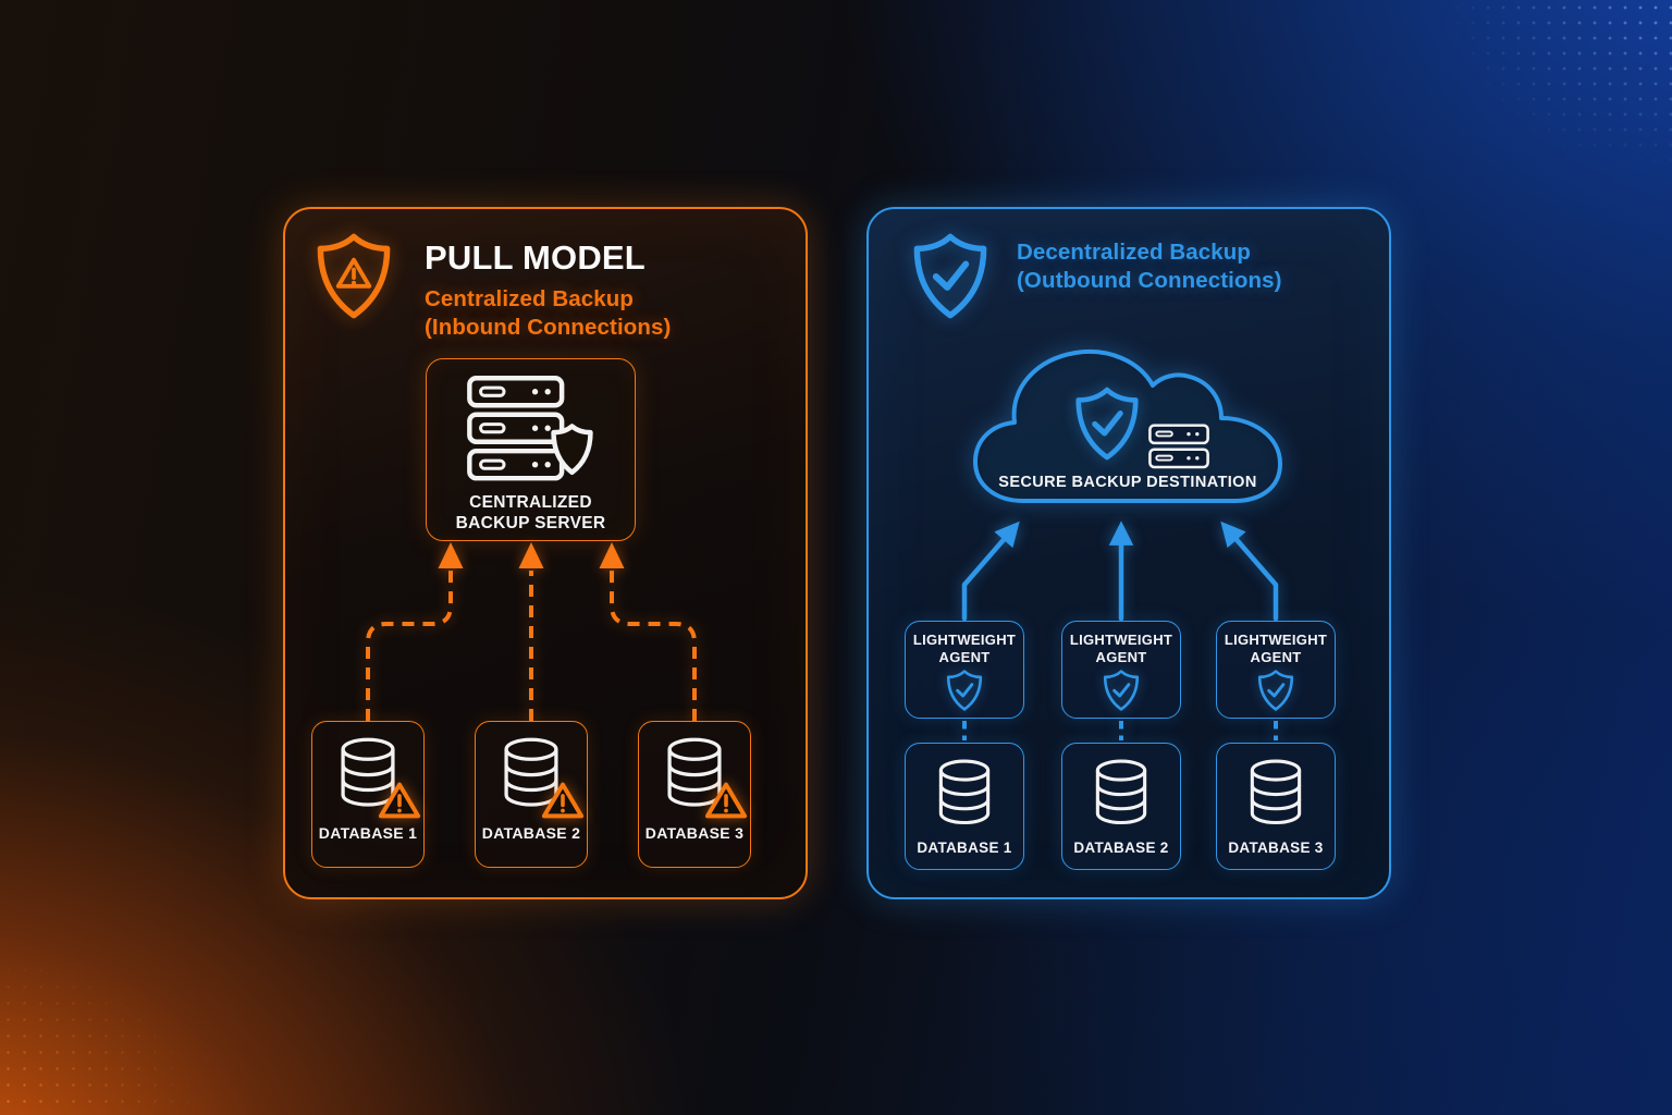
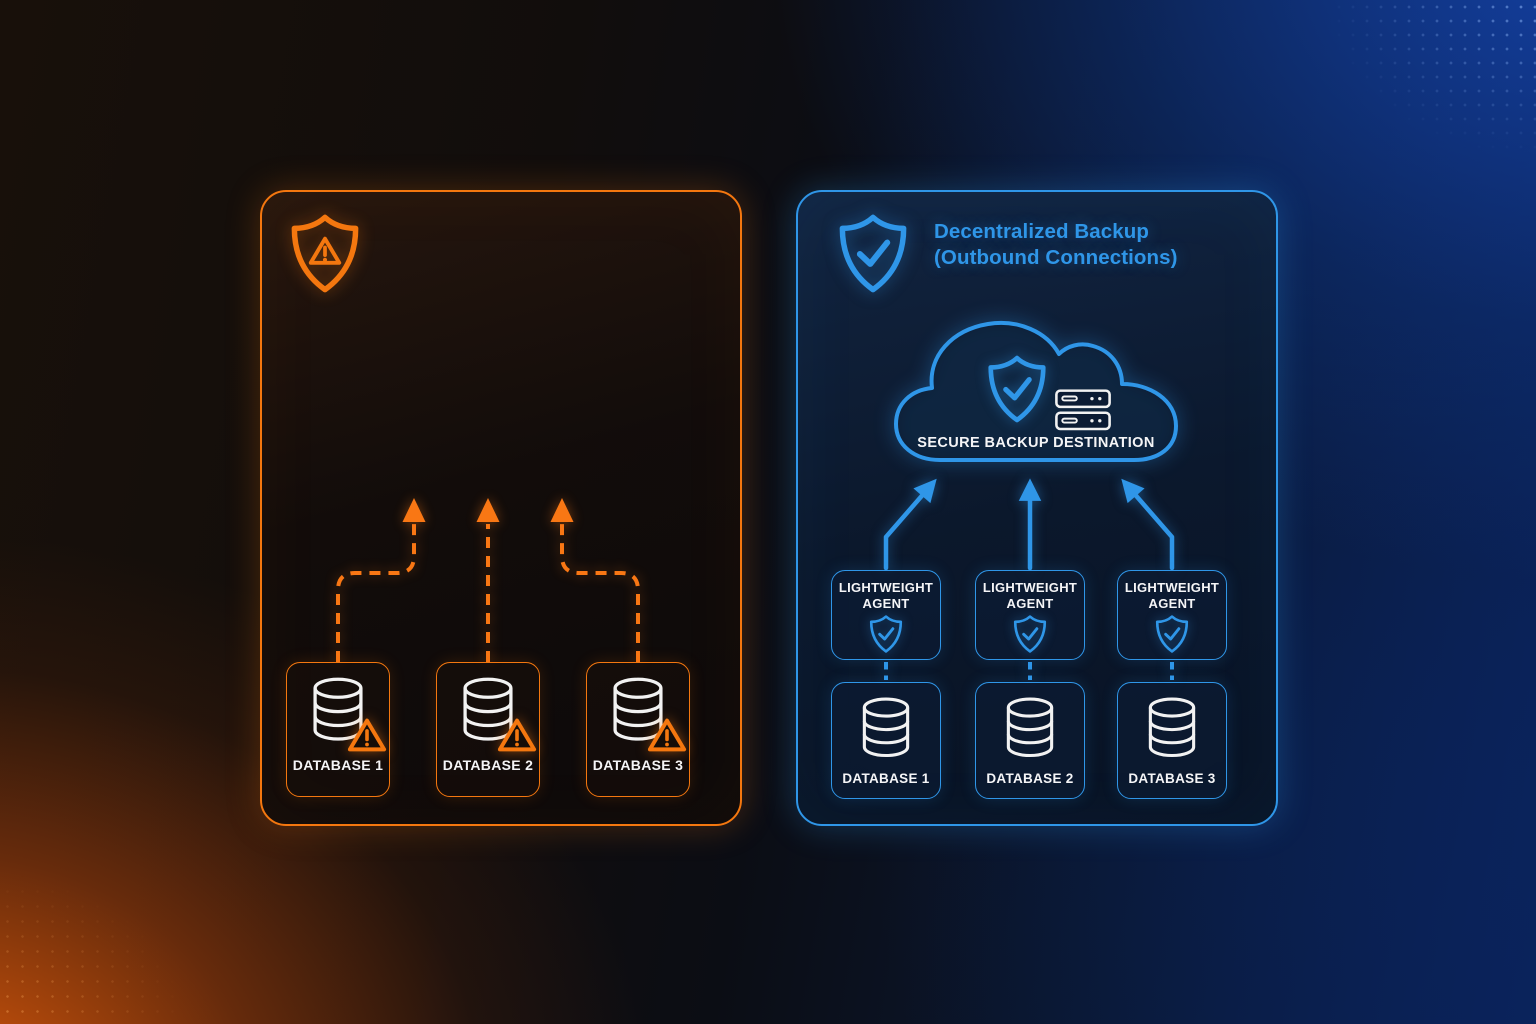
- PULL MODEL
- Centralized Backup
- (Inbound Connections)
- CENTRALIZED
- BACKUP SERVER
  DATABASE 1
  DATABASE 2
  DATABASE 3
  Decentralized Backup
  (Outbound Connections)
  SECURE BACKUP DESTINATION
  LIGHTWEIGHT
  AGENT
  LIGHTWEIGHT
  AGENT
  LIGHTWEIGHT
  AGENT
  DATABASE 1
  DATABASE 2
  DATABASE 3
